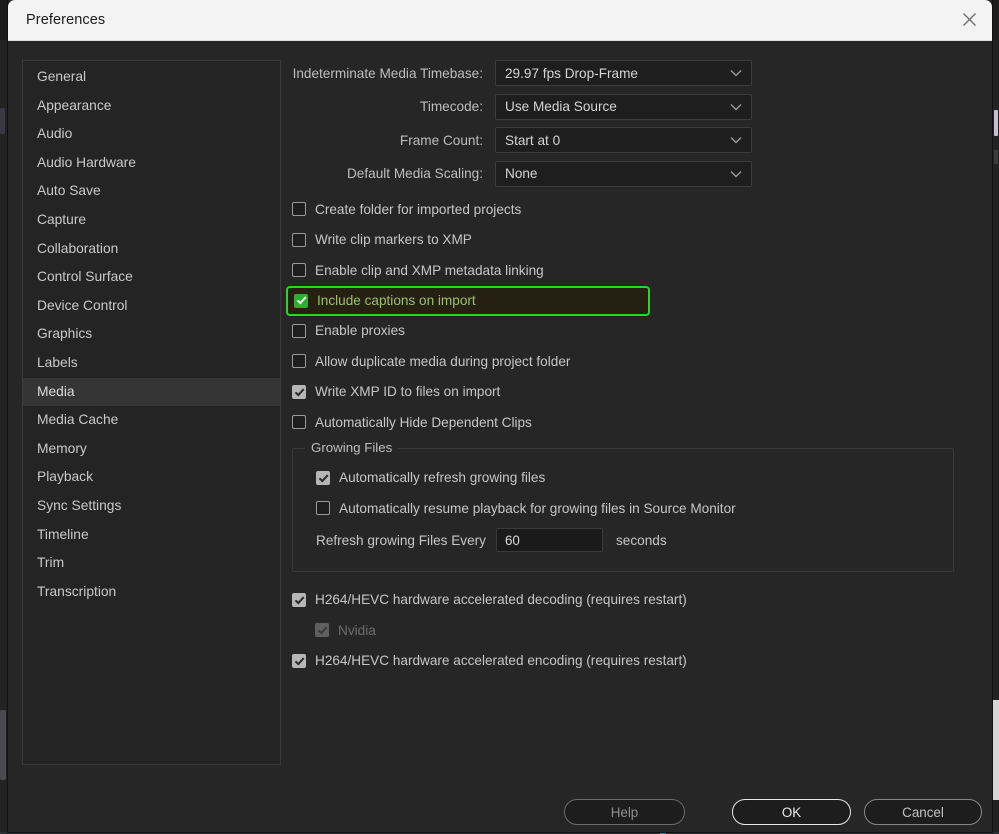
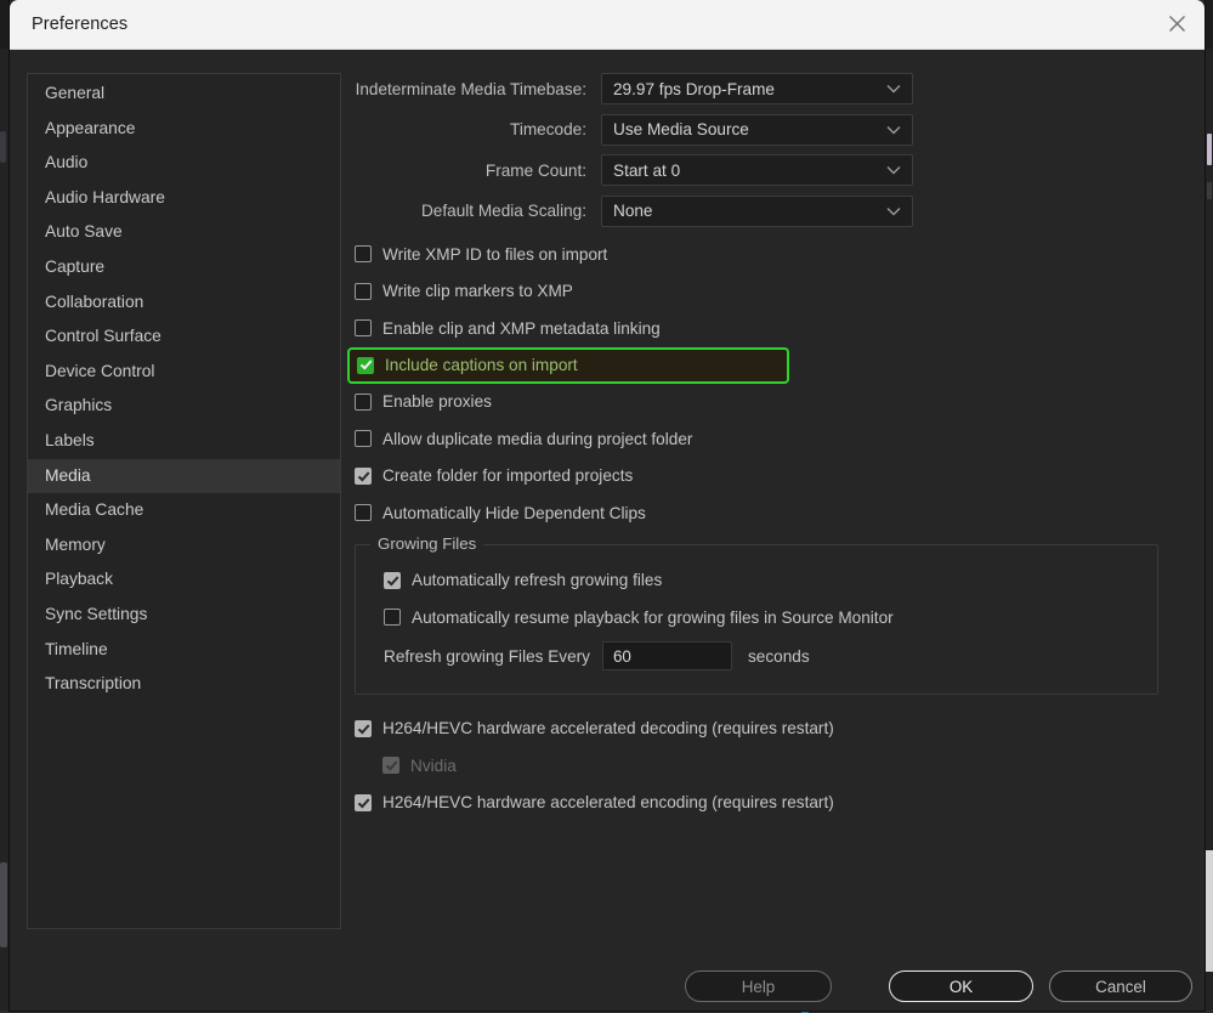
  Preferences
  General
  Appearance
  Audio
  Audio Hardware
  Auto Save
  Capture
  Collaboration
  Control Surface
  Device Control
  Graphics
  Labels
  Media
  Media Cache
  Memory
  Playback
  Sync Settings
  Timeline
- Trim
  Transcription
  Indeterminate Media Timebase:
  29.97 fps Drop-Frame
  Timecode:
  Use Media Source
  Frame Count:
  Start at 0
  Default Media Scaling:
  None
- Create folder for imported projects
+ Write XMP ID to files on import
  Write clip markers to XMP
  Enable clip and XMP metadata linking
  Include captions on import
  Enable proxies
  Allow duplicate media during project folder
- Write XMP ID to files on import
+ Create folder for imported projects
  Automatically Hide Dependent Clips
  Growing Files
  Automatically refresh growing files
  Automatically resume playback for growing files in Source Monitor
  Refresh growing Files Every
  60
  seconds
  H264/HEVC hardware accelerated decoding (requires restart)
  Nvidia
  H264/HEVC hardware accelerated encoding (requires restart)
  Help
  OK
  Cancel
